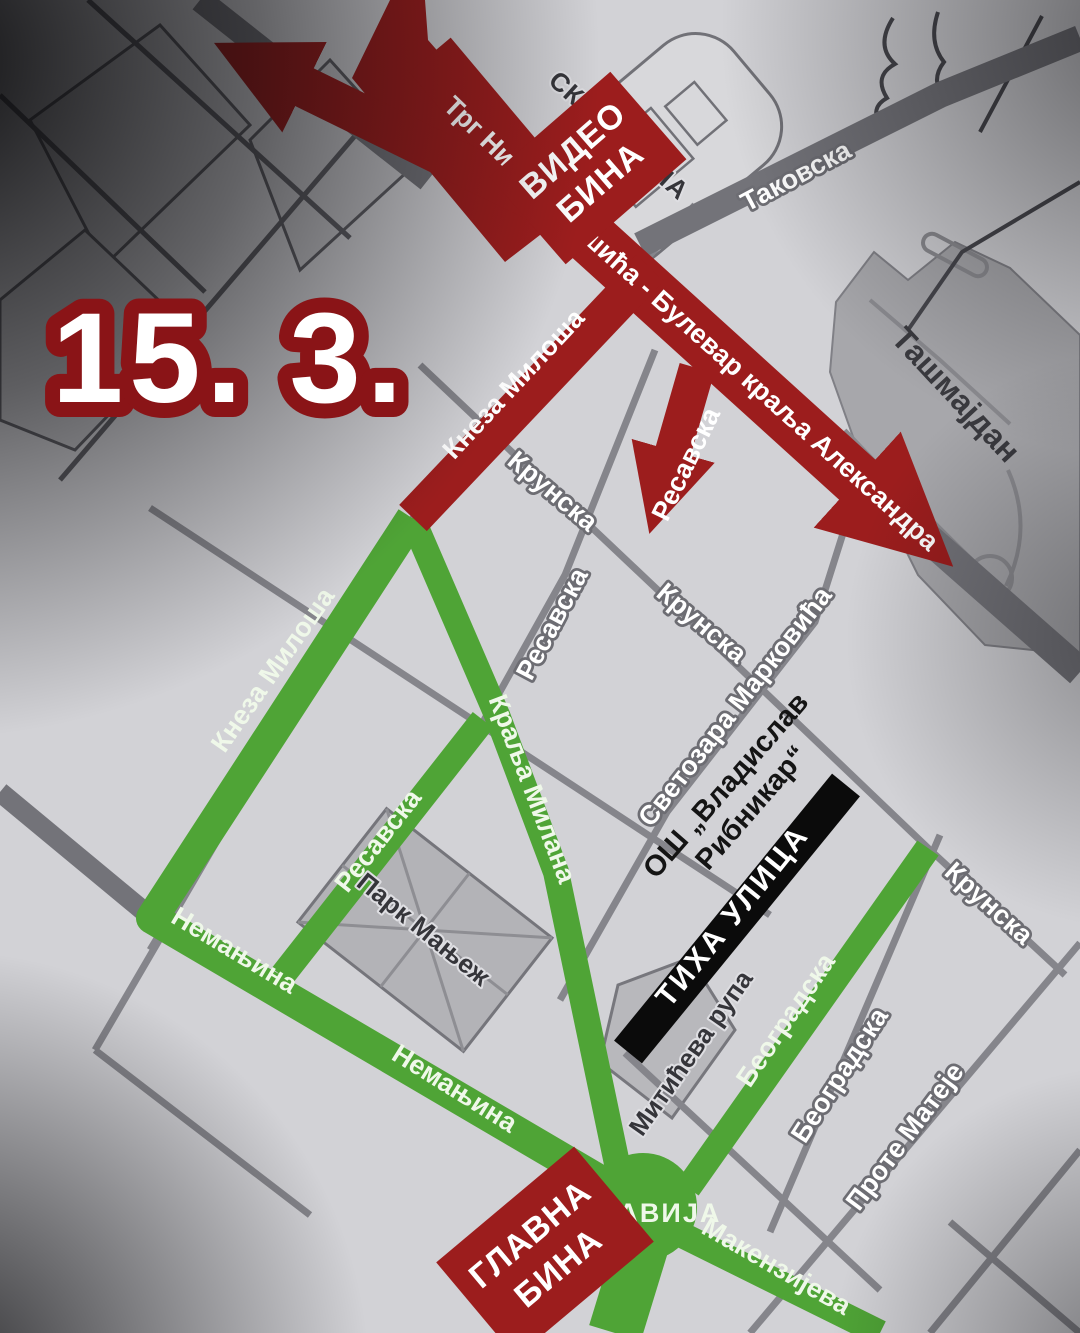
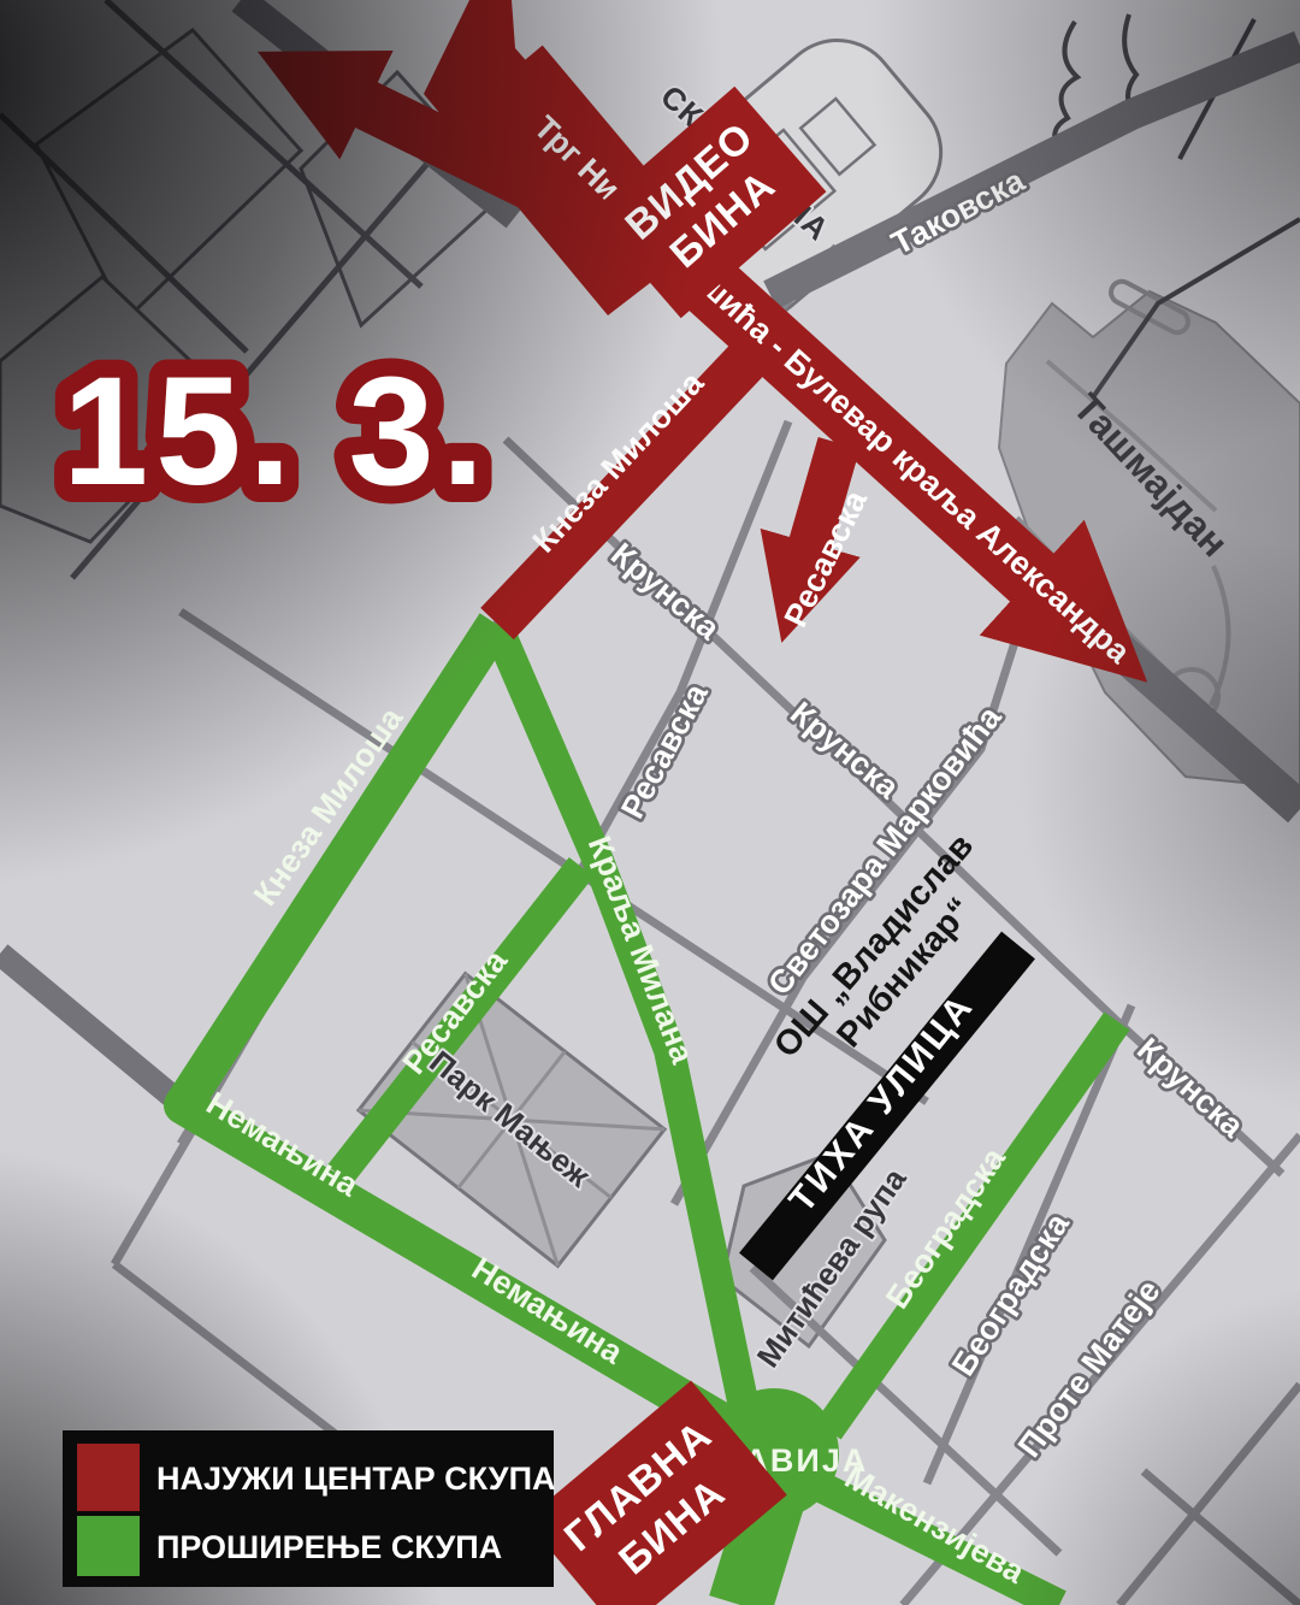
  15. 3.
+ НАЈУЖИ ЦЕНТАР СКУПА
+ ПРОШИРЕЊЕ СКУПА
